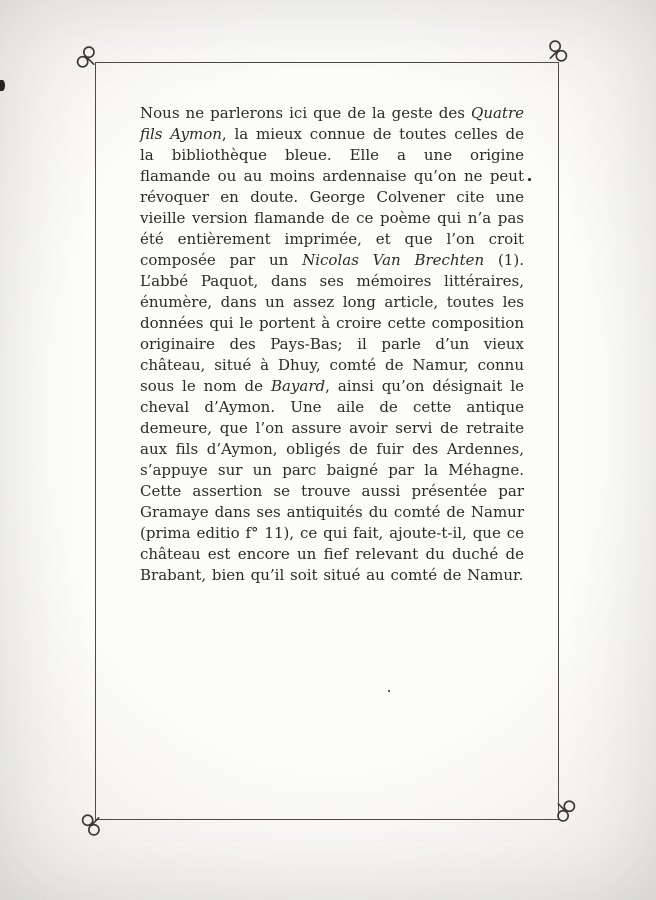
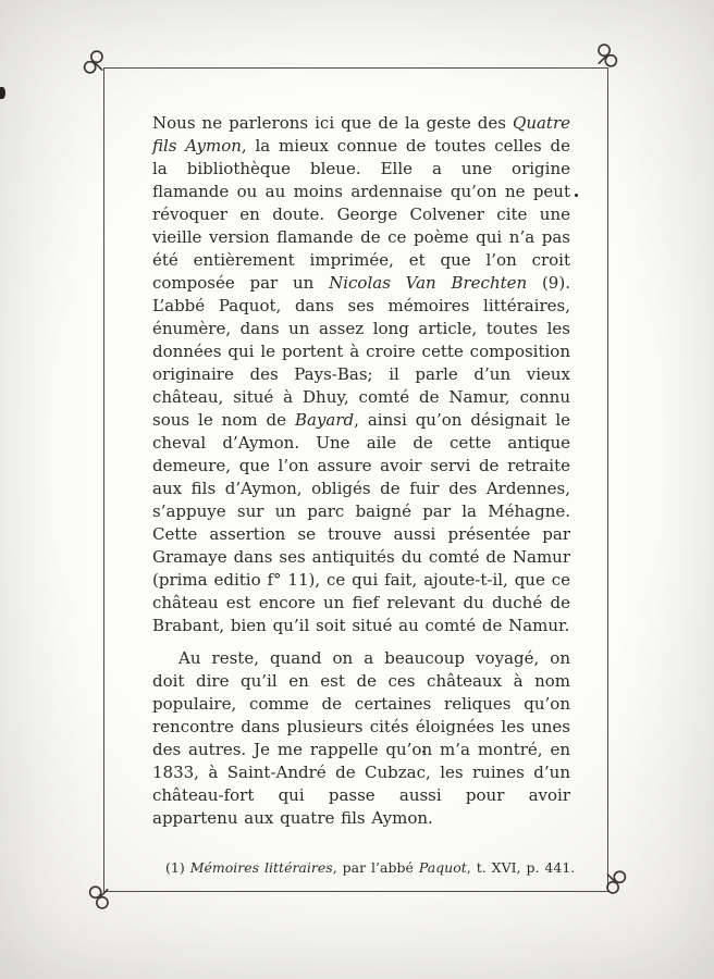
- Nous ne parlerons ici que de la geste des Quatre fils Aymon, la mieux connue de toutes celles de la bibliothèque bleue. Elle a une origine flamande ou au moins ardennaise qu’on ne peut révoquer en doute. George Colvener cite une vieille version flamande de ce poème qui n’a pas été entièrement imprimée, et que l’on croit composée par un Nicolas Van Brechten (1). L’abbé Paquot, dans ses mémoires littéraires, énumère, dans un assez long article, toutes les données qui le portent à croire cette composition originaire des Pays-Bas; il parle d’un vieux château, situé à Dhuy, comté de Namur, connu sous le nom de Bayard, ainsi qu’on désignait le cheval d’Aymon. Une aile de cette antique demeure, que l’on assure avoir servi de retraite aux fils d’Aymon, obligés de fuir des Ardennes, s’appuye sur un parc baigné par la Méhagne. Cette assertion se trouve aussi présentée par Gramaye dans ses antiquités du comté de Namur (prima editio f° 11), ce qui fait, ajoute-t-il, que ce château est encore un fief relevant du duché de Brabant, bien qu’il soit situé au comté de Namur.
+ Nous ne parlerons ici que de la geste des Quatre fils Aymon, la mieux connue de toutes celles de la bibliothèque bleue. Elle a une origine flamande ou au moins ardennaise qu’on ne peut révoquer en doute. George Colvener cite une vieille version flamande de ce poème qui n’a pas été entièrement imprimée, et que l’on croit composée par un Nicolas Van Brechten (9). L’abbé Paquot, dans ses mémoires littéraires, énumère, dans un assez long article, toutes les données qui le portent à croire cette composition originaire des Pays-Bas; il parle d’un vieux château, situé à Dhuy, comté de Namur, connu sous le nom de Bayard, ainsi qu’on désignait le cheval d’Aymon. Une aile de cette antique demeure, que l’on assure avoir servi de retraite aux fils d’Aymon, obligés de fuir des Ardennes, s’appuye sur un parc baigné par la Méhagne. Cette assertion se trouve aussi présentée par Gramaye dans ses antiquités du comté de Namur (prima editio f° 11), ce qui fait, ajoute-t-il, que ce château est encore un fief relevant du duché de Brabant, bien qu’il soit situé au comté de Namur.
+ Au reste, quand on a beaucoup voyagé, on doit dire qu’il en est de ces châteaux à nom populaire, comme de certaines reliques qu’on rencontre dans plusieurs cités éloignées les unes des autres. Je me rappelle qu’on m’a montré, en 1833, à Saint-André de Cubzac, les ruines d’un château-fort qui passe aussi pour avoir appartenu aux quatre fils Aymon.
+ (1) Mémoires littéraires, par l’abbé Paquot, t. XVI, p. 441.
